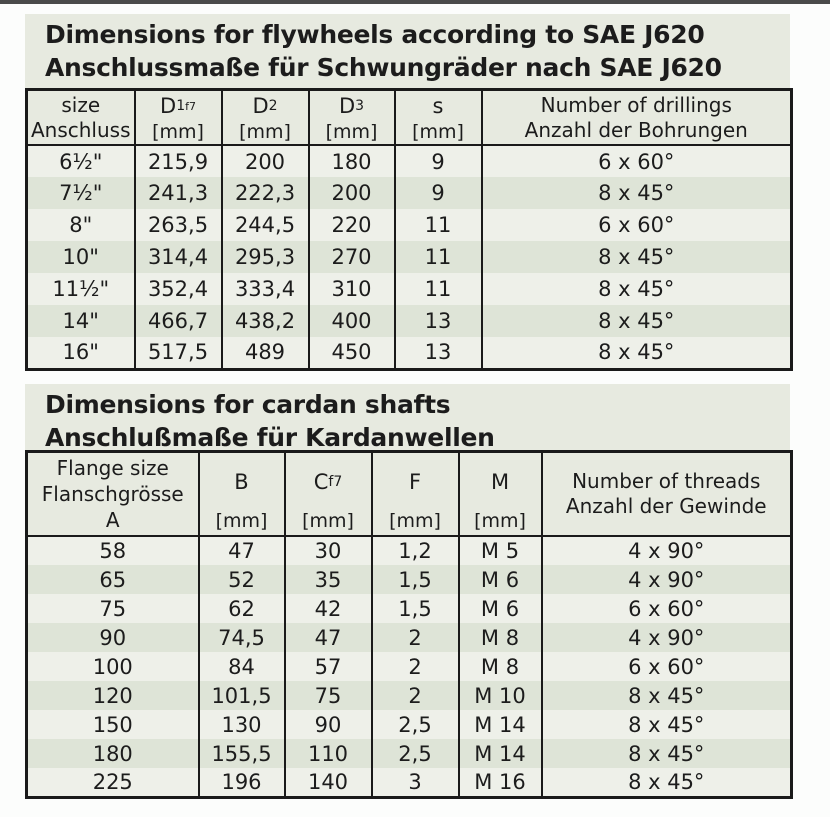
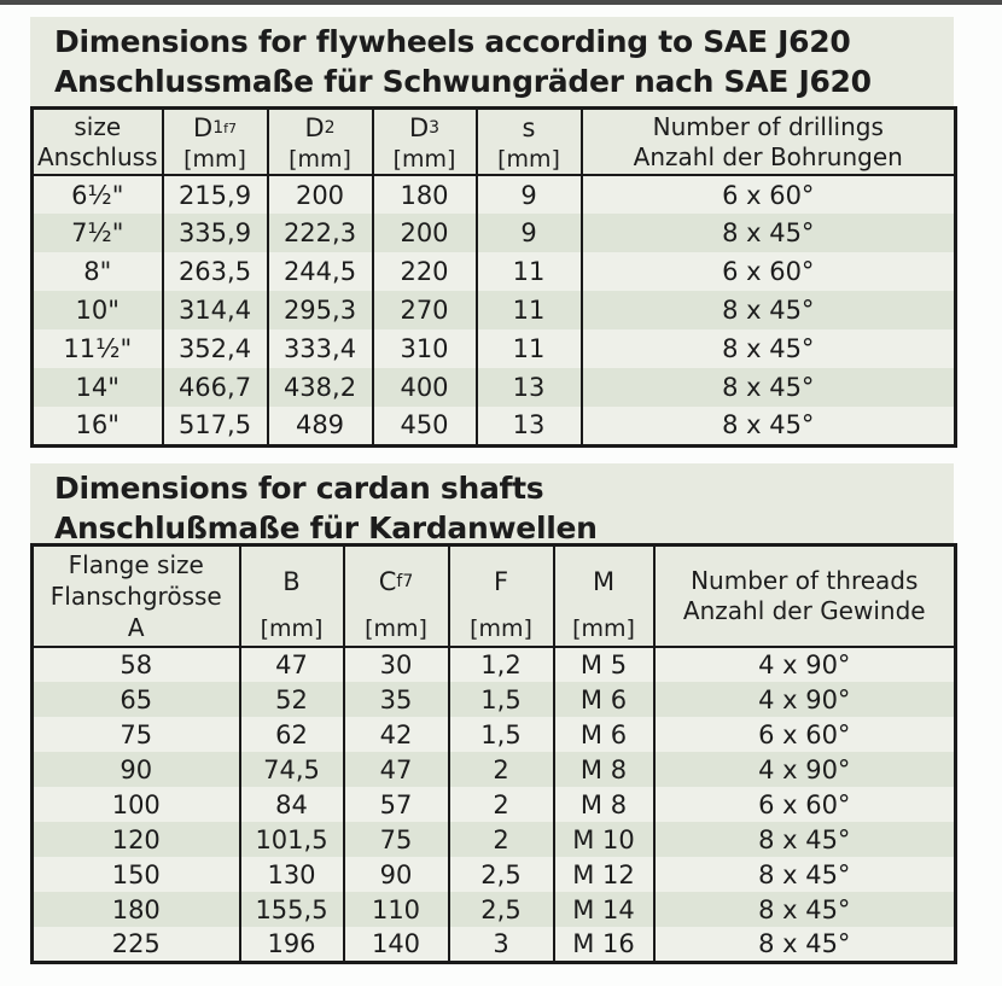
  Dimensions for flywheels according to SAE J620
  Anschlussmaße für Schwungräder nach SAE J620
  size Anschluss	D1f7 [mm]	D2 [mm]	D3 [mm]	s [mm]	Number of drillings Anzahl der Bohrungen
  6½"	215,9	200	180	9	6 x 60°
- 7½"	241,3	222,3	200	9	8 x 45°
+ 7½"	335,9	222,3	200	9	8 x 45°
  8"	263,5	244,5	220	11	6 x 60°
  10"	314,4	295,3	270	11	8 x 45°
  11½"	352,4	333,4	310	11	8 x 45°
  14"	466,7	438,2	400	13	8 x 45°
  16"	517,5	489	450	13	8 x 45°
  Dimensions for cardan shafts
  Anschlußmaße für Kardanwellen
  Flange size Flanschgrösse A	B [mm]	Cf7 [mm]	F [mm]	M [mm]	Number of threads Anzahl der Gewinde
  58	47	30	1,2	M 5	4 x 90°
  65	52	35	1,5	M 6	4 x 90°
  75	62	42	1,5	M 6	6 x 60°
  90	74,5	47	2	M 8	4 x 90°
  100	84	57	2	M 8	6 x 60°
  120	101,5	75	2	M 10	8 x 45°
- 150	130	90	2,5	M 14	8 x 45°
+ 150	130	90	2,5	M 12	8 x 45°
  180	155,5	110	2,5	M 14	8 x 45°
  225	196	140	3	M 16	8 x 45°
